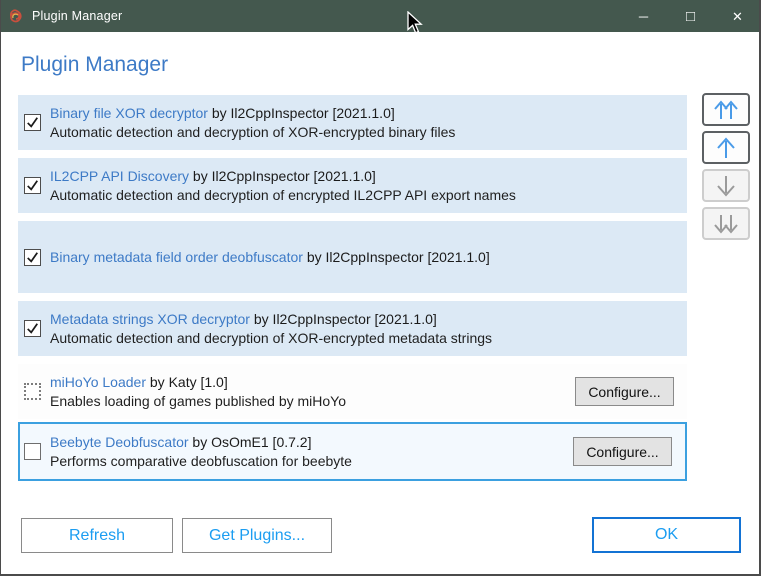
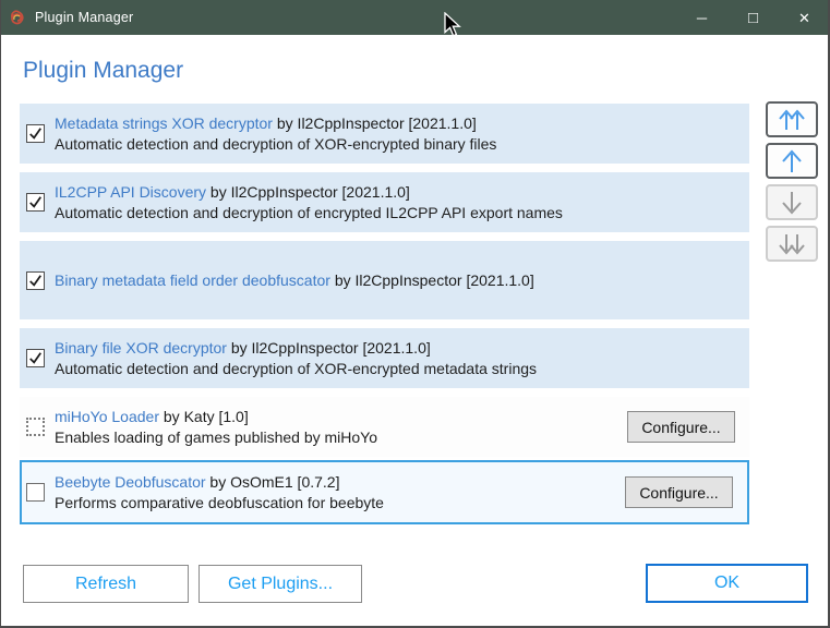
  Plugin Manager
  ─
  □
  ✕
  Plugin Manager
- Binary file XOR decryptor by Il2CppInspector [2021.1.0]
+ Metadata strings XOR decryptor by Il2CppInspector [2021.1.0]
  Automatic detection and decryption of XOR-encrypted binary files
  IL2CPP API Discovery by Il2CppInspector [2021.1.0]
  Automatic detection and decryption of encrypted IL2CPP API export names
  Binary metadata field order deobfuscator by Il2CppInspector [2021.1.0]
- Metadata strings XOR decryptor by Il2CppInspector [2021.1.0]
+ Binary file XOR decryptor by Il2CppInspector [2021.1.0]
  Automatic detection and decryption of XOR-encrypted metadata strings
  miHoYo Loader by Katy [1.0]
  Enables loading of games published by miHoYo
  Configure...
  Beebyte Deobfuscator by OsOmE1 [0.7.2]
  Performs comparative deobfuscation for beebyte
  Configure...
  Refresh
  Get Plugins...
  OK
